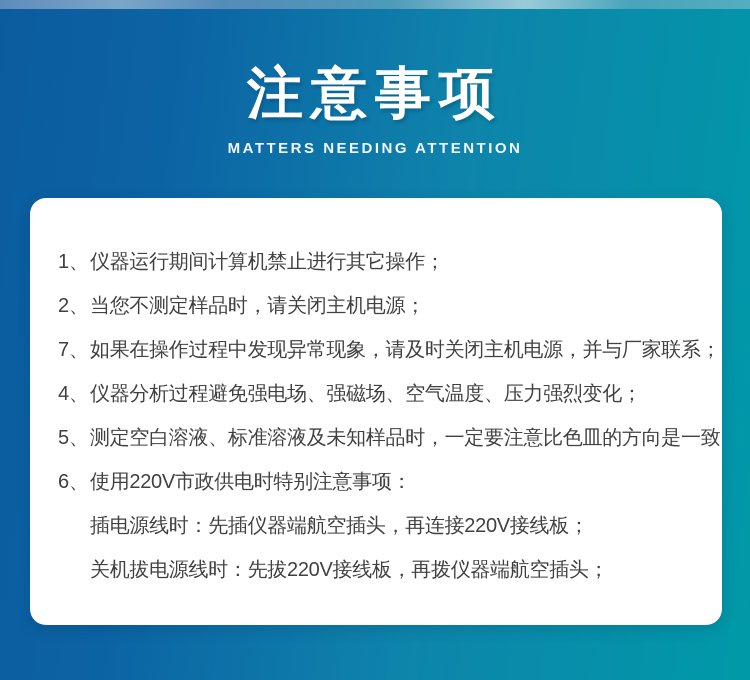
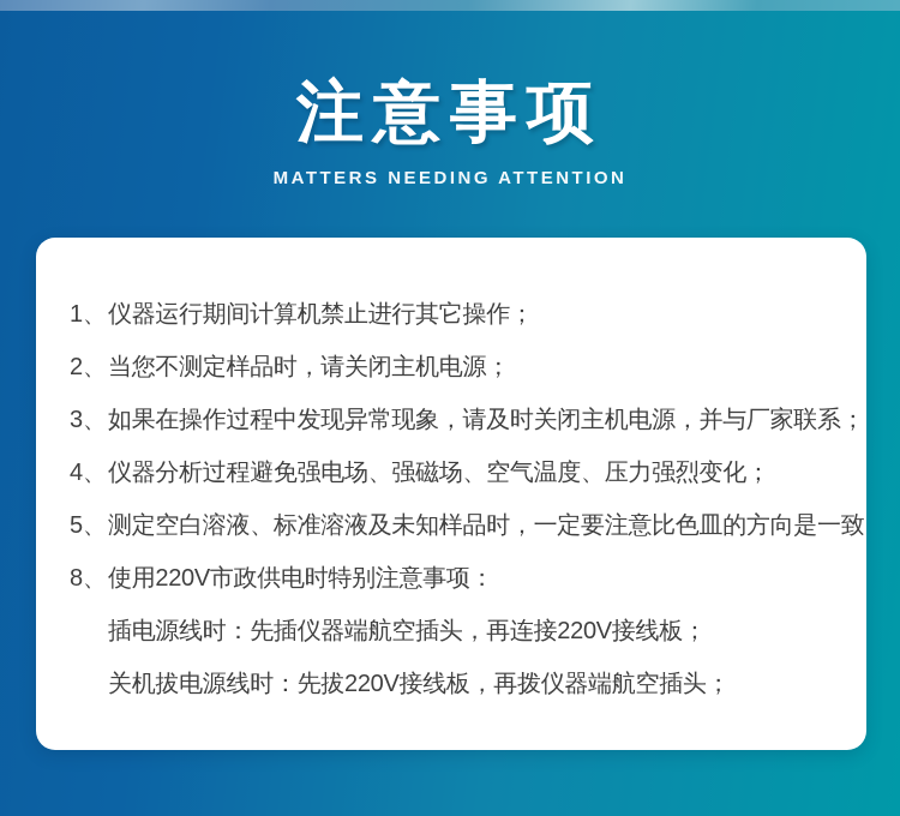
  注意事项
  MATTERS NEEDING ATTENTION
  1、
  仪器运行期间计算机禁止进行其它操作；
  2、
  当您不测定样品时，请关闭主机电源；
- 7、
+ 3、
  如果在操作过程中发现异常现象，请及时关闭主机电源，并与厂家联系；
  4、
  仪器分析过程避免强电场、强磁场、空气温度、压力强烈变化；
  5、
  测定空白溶液、标准溶液及未知样品时，一定要注意比色皿的方向是一致
- 6、
+ 8、
  使用220V市政供电时特别注意事项：
  插电源线时：先插仪器端航空插头，再连接220V接线板；
  关机拔电源线时：先拔220V接线板，再拨仪器端航空插头；
